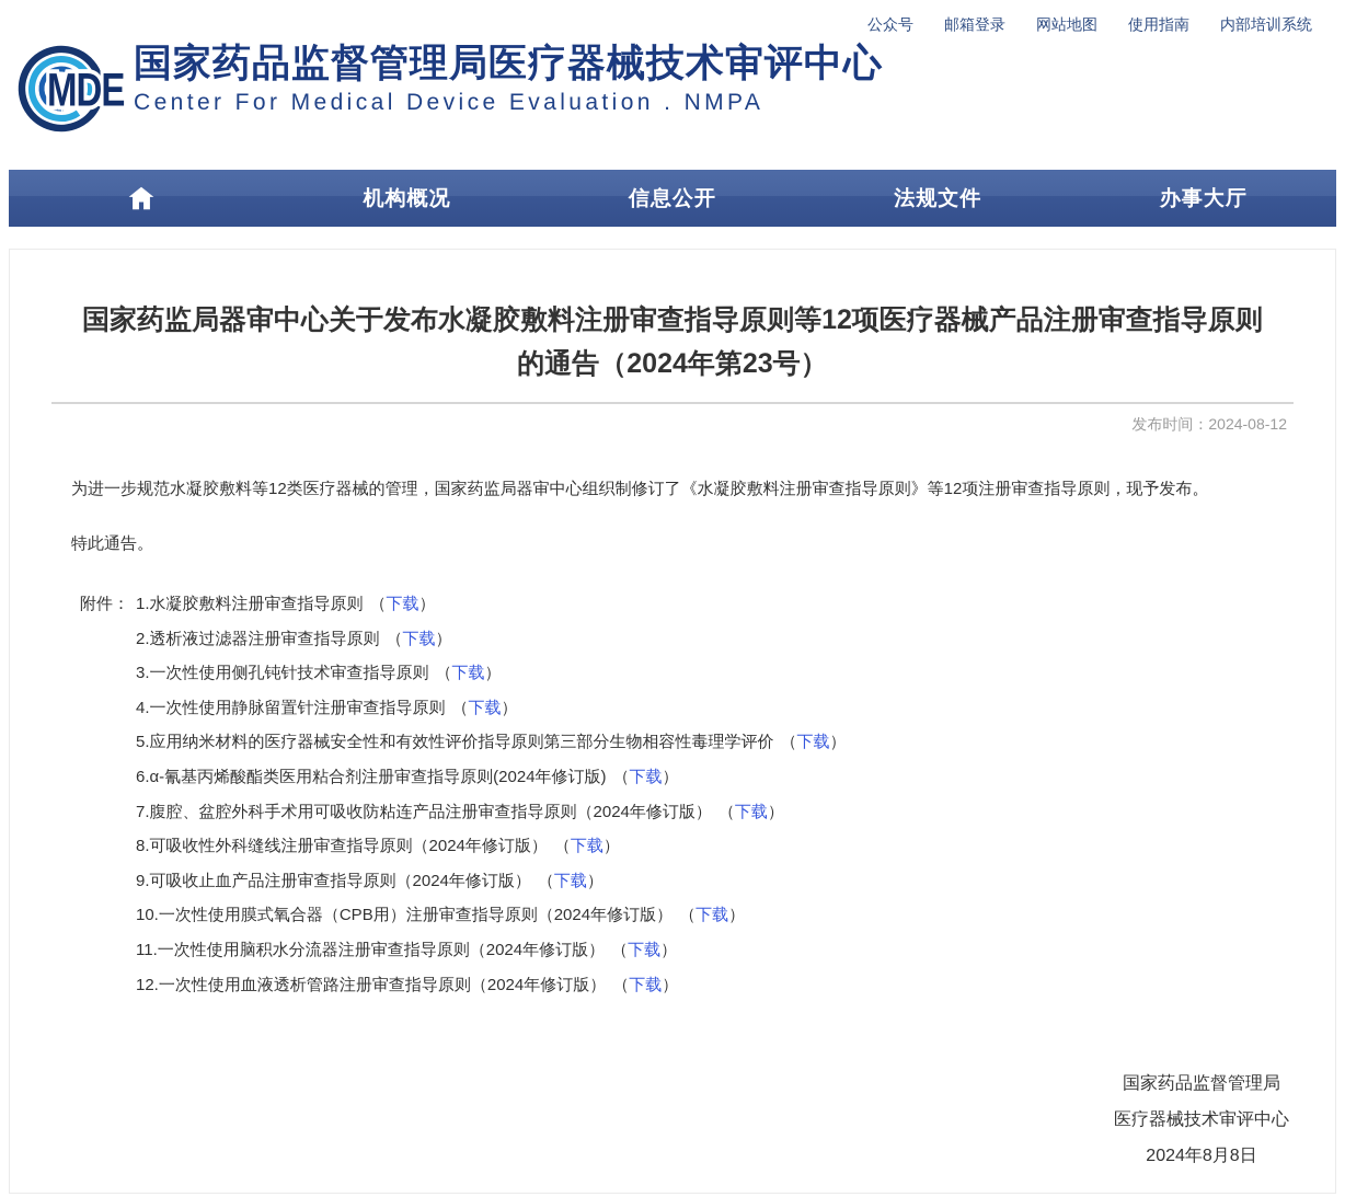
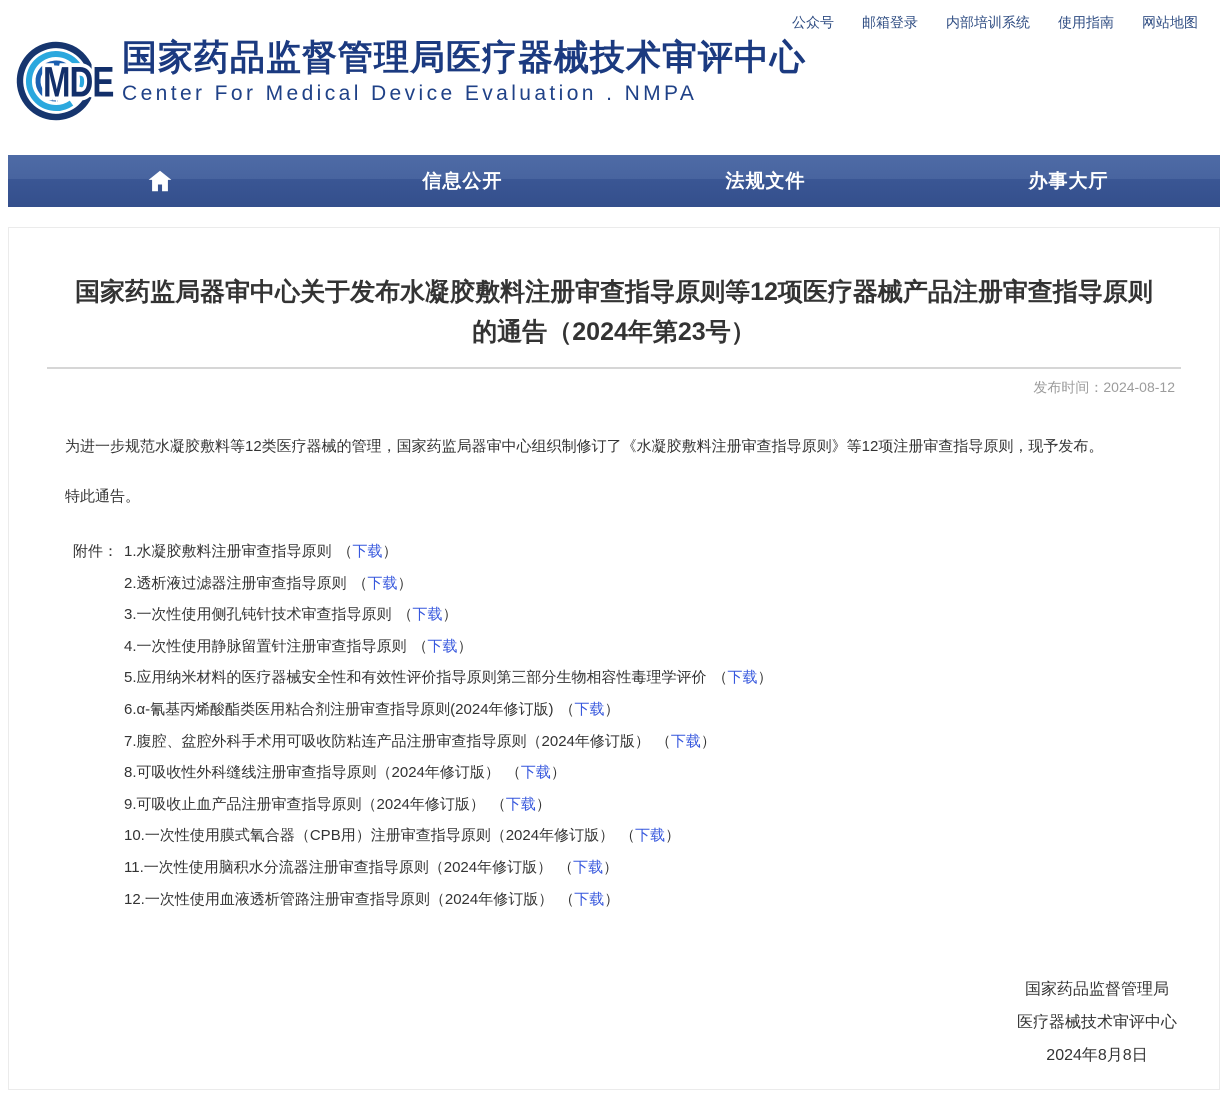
  公众号
  邮箱登录
- 网站地图
+ 内部培训系统
  使用指南
- 内部培训系统
+ 网站地图
  MDE
  国家药品监督管理局医疗器械技术审评中心
  Center For Medical Device Evaluation . NMPA
- 机构概况
  信息公开
  法规文件
  办事大厅
  国家药监局器审中心关于发布水凝胶敷料注册审查指导原则等12项医疗器械产品注册审查指导原则
  的通告（2024年第23号）
  发布时间：2024-08-12
  为进一步规范水凝胶敷料等12类医疗器械的管理，国家药监局器审中心组织制修订了《水凝胶敷料注册审查指导原则》等12项注册审查指导原则，现予发布。
  特此通告。
  附件：
  1.水凝胶敷料注册审查指导原则 （下载）
  2.透析液过滤器注册审查指导原则 （下载）
  3.一次性使用侧孔钝针技术审查指导原则 （下载）
  4.一次性使用静脉留置针注册审查指导原则 （下载）
  5.应用纳米材料的医疗器械安全性和有效性评价指导原则第三部分生物相容性毒理学评价 （下载）
  6.α-氰基丙烯酸酯类医用粘合剂注册审查指导原则(2024年修订版) （下载）
  7.腹腔、盆腔外科手术用可吸收防粘连产品注册审查指导原则（2024年修订版） （下载）
  8.可吸收性外科缝线注册审查指导原则（2024年修订版） （下载）
  9.可吸收止血产品注册审查指导原则（2024年修订版） （下载）
  10.一次性使用膜式氧合器（CPB用）注册审查指导原则（2024年修订版） （下载）
  11.一次性使用脑积水分流器注册审查指导原则（2024年修订版） （下载）
  12.一次性使用血液透析管路注册审查指导原则（2024年修订版） （下载）
  国家药品监督管理局
  医疗器械技术审评中心
  2024年8月8日
